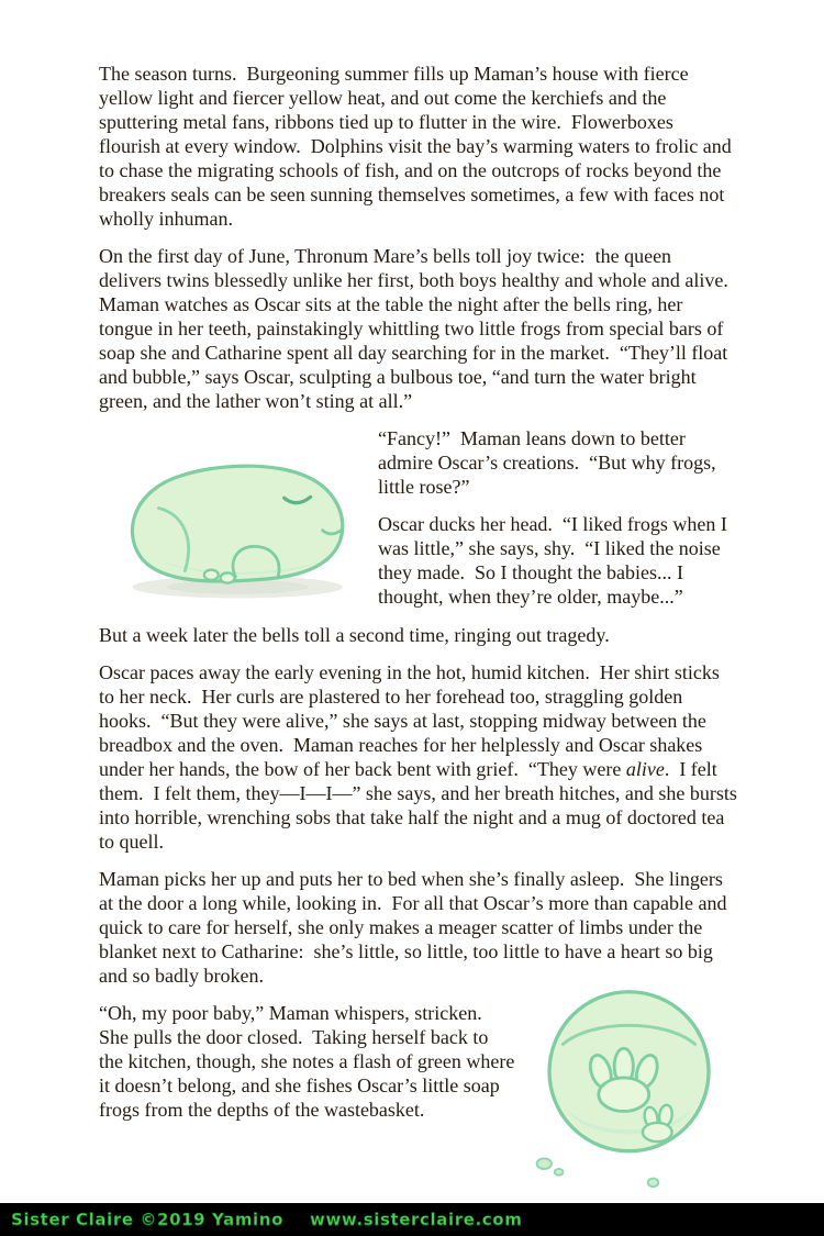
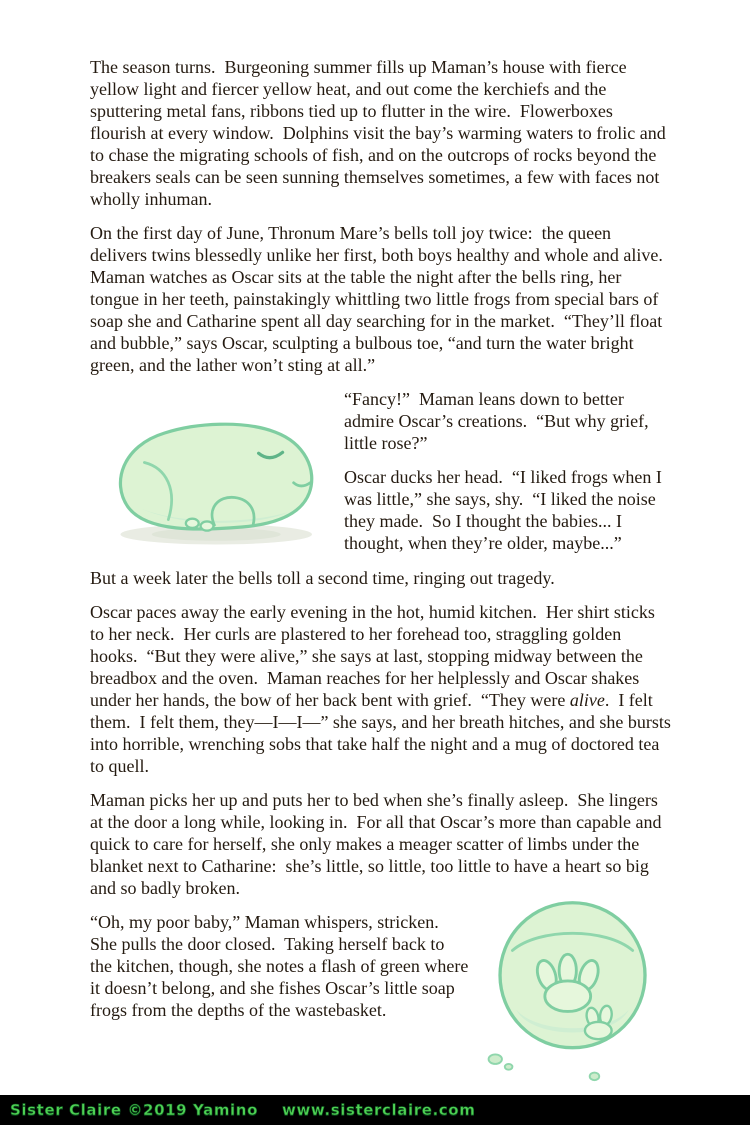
  The season turns. Burgeoning summer fills up Maman’s house with fierce yellow light and fiercer yellow heat, and out come the kerchiefs and the sputtering metal fans, ribbons tied up to flutter in the wire. Flowerboxes flourish at every window. Dolphins visit the bay’s warming waters to frolic and to chase the migrating schools of fish, and on the outcrops of rocks beyond the breakers seals can be seen sunning themselves sometimes, a few with faces not wholly inhuman.
  On the first day of June, Thronum Mare’s bells toll joy twice: the queen delivers twins blessedly unlike her first, both boys healthy and whole and alive. Maman watches as Oscar sits at the table the night after the bells ring, her tongue in her teeth, painstakingly whittling two little frogs from special bars of soap she and Catharine spent all day searching for in the market. “They’ll float and bubble,” says Oscar, sculpting a bulbous toe, “and turn the water bright green, and the lather won’t sting at all.”
- “Fancy!” Maman leans down to better admire Oscar’s creations. “But why frogs, little rose?”
+ “Fancy!” Maman leans down to better admire Oscar’s creations. “But why grief, little rose?”
  Oscar ducks her head. “I liked frogs when I was little,” she says, shy. “I liked the noise they made. So I thought the babies... I thought, when they’re older, maybe...”
  But a week later the bells toll a second time, ringing out tragedy.
  Oscar paces away the early evening in the hot, humid kitchen. Her shirt sticks to her neck. Her curls are plastered to her forehead too, straggling golden hooks. “But they were alive,” she says at last, stopping midway between the breadbox and the oven. Maman reaches for her helplessly and Oscar shakes under her hands, the bow of her back bent with grief. “They were alive. I felt them. I felt them, they—I—I—” she says, and her breath hitches, and she bursts into horrible, wrenching sobs that take half the night and a mug of doctored tea to quell.
  Maman picks her up and puts her to bed when she’s finally asleep. She lingers at the door a long while, looking in. For all that Oscar’s more than capable and quick to care for herself, she only makes a meager scatter of limbs under the blanket next to Catharine: she’s little, so little, too little to have a heart so big and so badly broken.
  “Oh, my poor baby,” Maman whispers, stricken. She pulls the door closed. Taking herself back to the kitchen, though, she notes a flash of green where it doesn’t belong, and she fishes Oscar’s little soap frogs from the depths of the wastebasket.
  Sister Claire ©2019 Yamino
  www.sisterclaire.com
